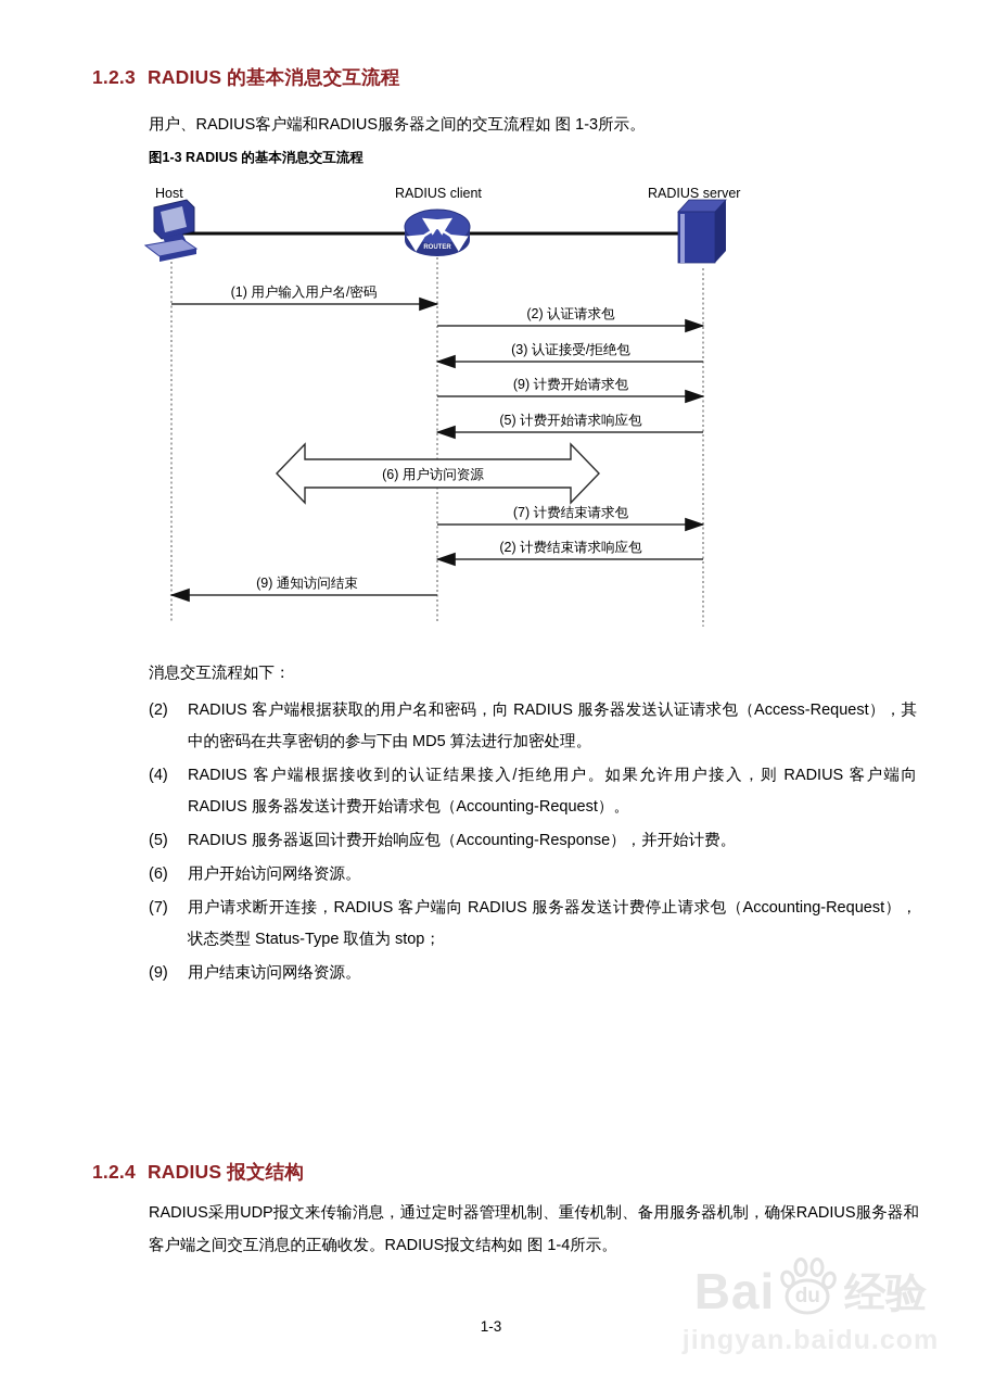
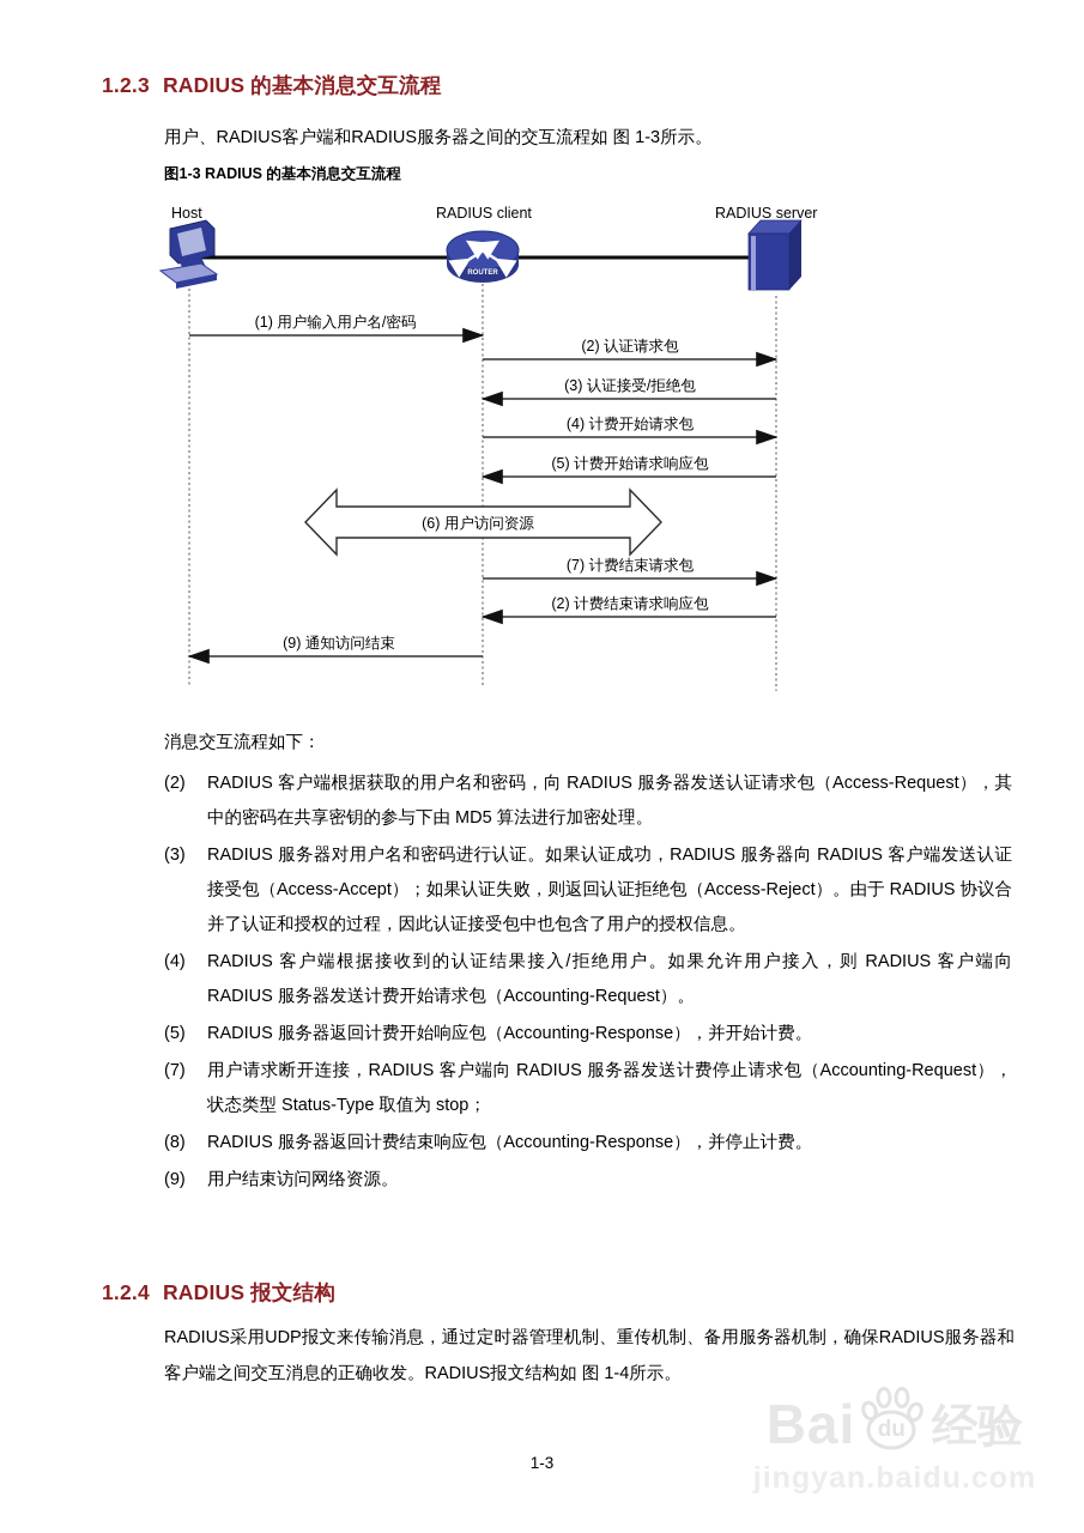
  1.2.3 RADIUS 的基本消息交互流程
  用户、RADIUS客户端和RADIUS服务器之间的交互流程如 图 1-3所示。
  图1-3 RADIUS 的基本消息交互流程
  Host
  RADIUS client
  RADIUS server
  (1) 用户输入用户名/密码
  (2) 认证请求包
  (3) 认证接受/拒绝包
- (9) 计费开始请求包
+ (4) 计费开始请求包
  (5) 计费开始请求响应包
  (6) 用户访问资源
  (7) 计费结束请求包
  (2) 计费结束请求响应包
  (9) 通知访问结束
  消息交互流程如下：
  (2)
  RADIUS 客户端根据获取的用户名和密码，向 RADIUS 服务器发送认证请求包（Access-Request），其中的密码在共享密钥的参与下由 MD5 算法进行加密处理。
+ (3)
+ RADIUS 服务器对用户名和密码进行认证。如果认证成功，RADIUS 服务器向 RADIUS 客户端发送认证接受包（Access-Accept）；如果认证失败，则返回认证拒绝包（Access-Reject）。由于 RADIUS 协议合并了认证和授权的过程，因此认证接受包中也包含了用户的授权信息。
  (4)
  RADIUS 客户端根据接收到的认证结果接入/拒绝用户。如果允许用户接入，则 RADIUS 客户端向 RADIUS 服务器发送计费开始请求包（Accounting-Request）。
  (5)
  RADIUS 服务器返回计费开始响应包（Accounting-Response），并开始计费。
- (6)
- 用户开始访问网络资源。
  (7)
  用户请求断开连接，RADIUS 客户端向 RADIUS 服务器发送计费停止请求包（Accounting-Request），状态类型 Status-Type 取值为 stop；
+ (8)
+ RADIUS 服务器返回计费结束响应包（Accounting-Response），并停止计费。
  (9)
  用户结束访问网络资源。
  1.2.4 RADIUS 报文结构
  RADIUS采用UDP报文来传输消息，通过定时器管理机制、重传机制、备用服务器机制，确保RADIUS服务器和客户端之间交互消息的正确收发。RADIUS报文结构如 图 1-4所示。
  Bai
  du
  经验
  1-3
